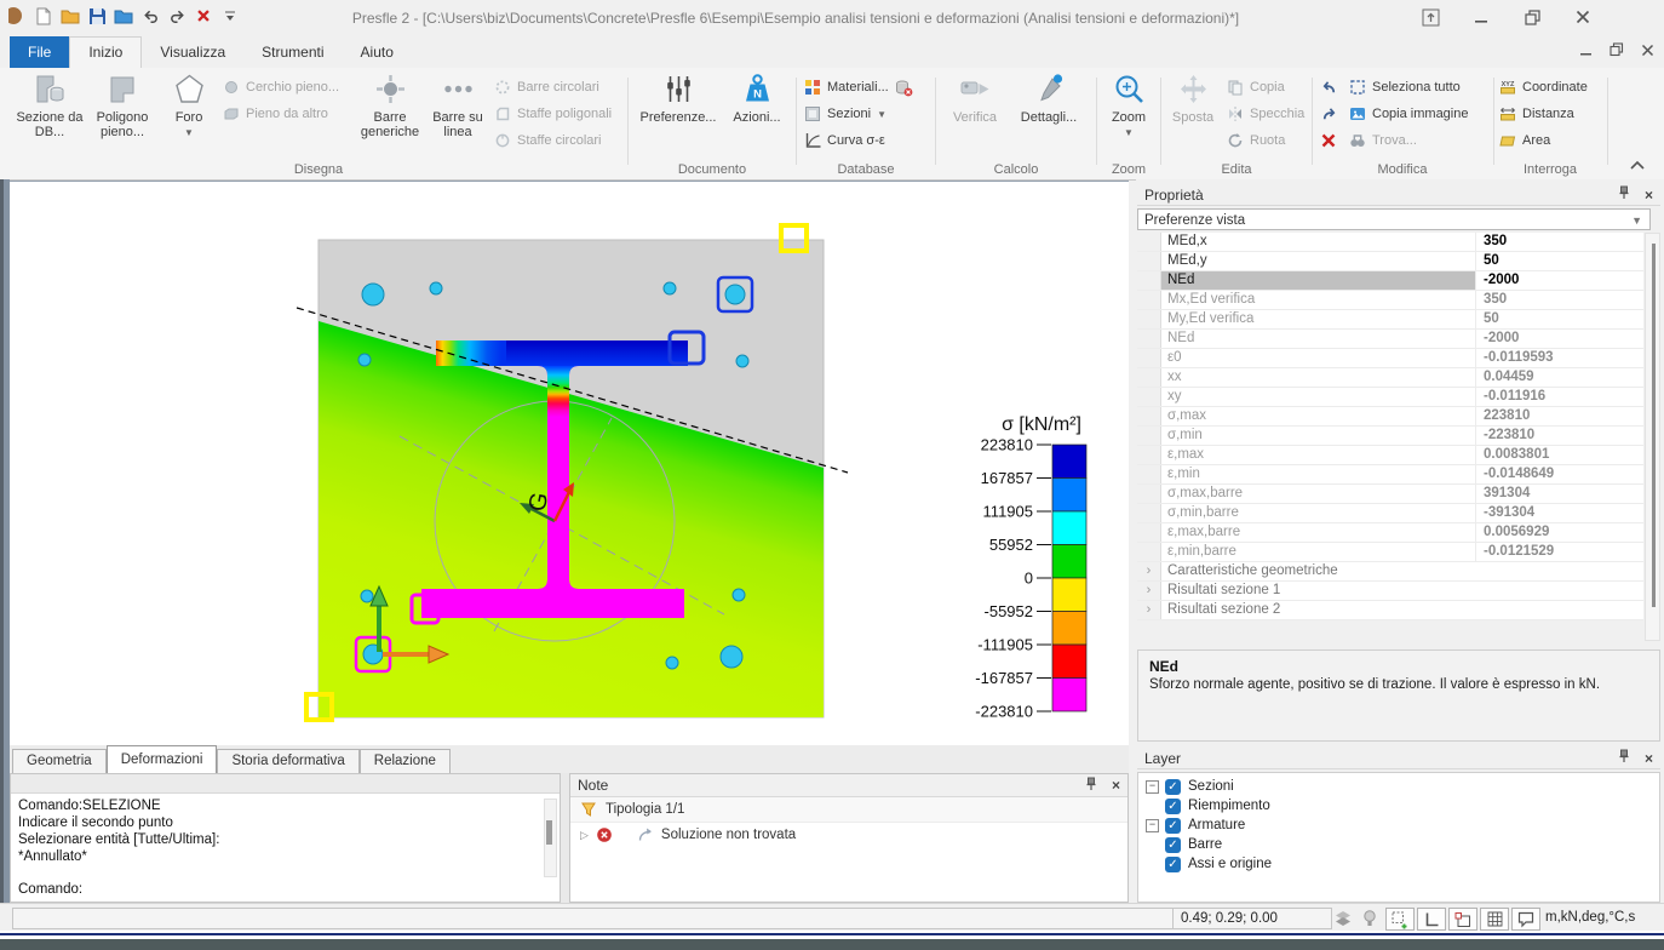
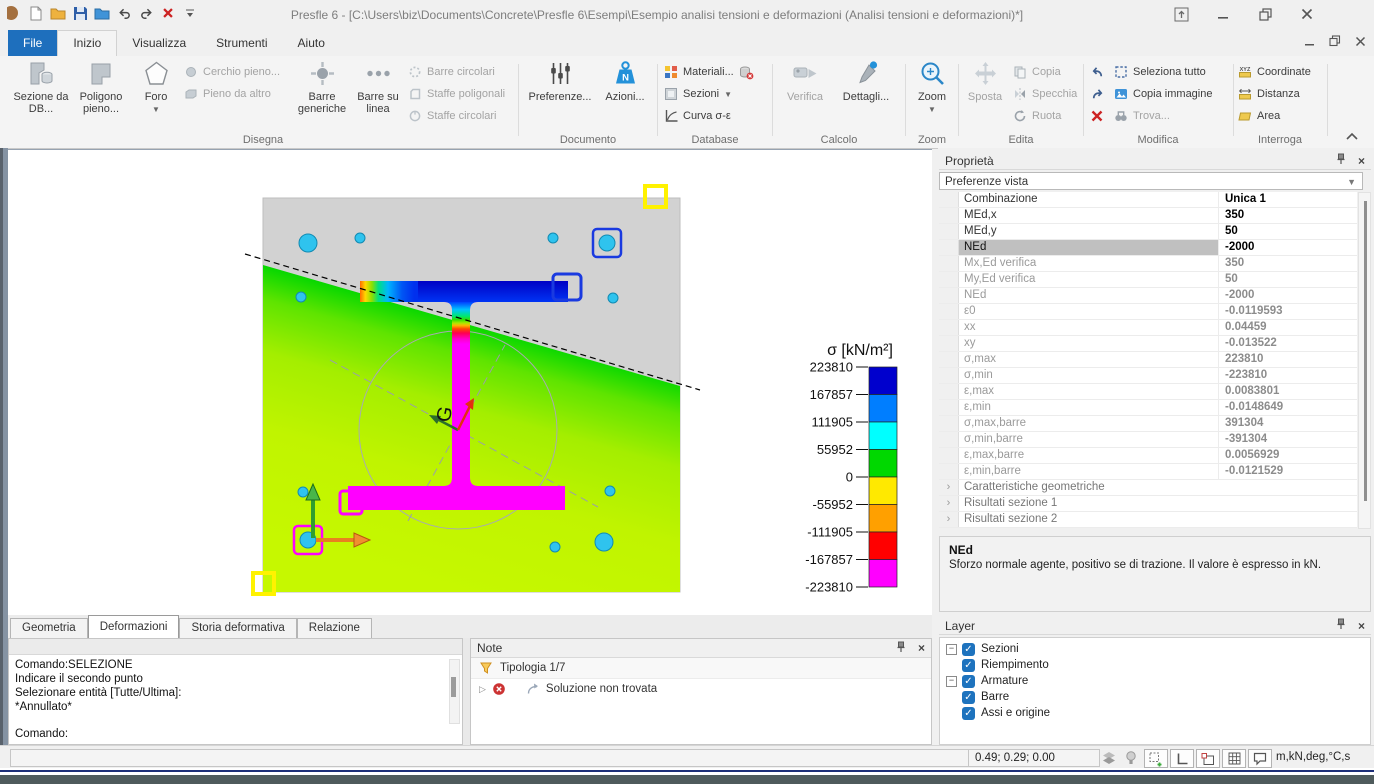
- Presfle 2 - [C:\Users\biz\Documents\Concrete\Presfle 6\Esempi\Esempio analisi tensioni e deformazioni (Analisi tensioni e deformazioni)*]
+ Presfle 6 - [C:\Users\biz\Documents\Concrete\Presfle 6\Esempi\Esempio analisi tensioni e deformazioni (Analisi tensioni e deformazioni)*]
  File
  Inizio
  Visualizza
  Strumenti
  Aiuto
  Sezione da DB...
  Poligono pieno...
  Foro
  ▼
  Cerchio pieno...
  Pieno da altro
  Barre generiche
  Barre su linea
  Barre circolari
  Staffe poligonali
  Staffe circolari
  Disegna
  Preferenze...
  N
  Azioni...
  Documento
  Materiali...
  Sezioni
  ▼
  Curva σ-ε
  Database
  Verifica
  Dettagli...
  Calcolo
  Zoom
  ▼
  Zoom
  Sposta
  Copia
  Specchia
  Ruota
  Edita
  Seleziona tutto
  Copia immagine
  Trova...
  Modifica
  Coordinate
  Distanza
  Area
  Interroga
  σ [kN/m²]
  223810
  167857
  111905
  55952
  0
  -55952
  -111905
  -167857
  -223810
  Geometria
  Deformazioni
  Storia deformativa
  Relazione
  Comando:SELEZIONE
  Indicare il secondo punto
  Selezionare entità [Tutte/Ultima]:
  *Annullato*
  Comando:
  Note
  ×
- Tipologia 1/1
+ Tipologia 1/7
  ▷
  Soluzione non trovata
  Proprietà
  ×
  Preferenze vista
  ▼
+ Combinazione
+ Unica 1
  MEd,x
  350
  MEd,y
  50
  NEd
  -2000
  Mx,Ed verifica
  350
  My,Ed verifica
  50
  NEd
  -2000
  ε0
  -0.0119593
  xx
  0.04459
  xy
- -0.011916
+ -0.013522
  σ,max
  223810
  σ,min
  -223810
  ε,max
  0.0083801
  ε,min
  -0.0148649
  σ,max,barre
  391304
  σ,min,barre
  -391304
  ε,max,barre
  0.0056929
  ε,min,barre
  -0.0121529
  ›
  Caratteristiche geometriche
  ›
  Risultati sezione 1
  ›
  Risultati sezione 2
  NEd
  Sforzo normale agente, positivo se di trazione. Il valore è espresso in kN.
  Layer
  ×
  −
  ✓
  Sezioni
  ✓
  Riempimento
  −
  ✓
  Armature
  ✓
  Barre
  ✓
  Assi e origine
  0.49; 0.29; 0.00
  m,kN,deg,°C,s
